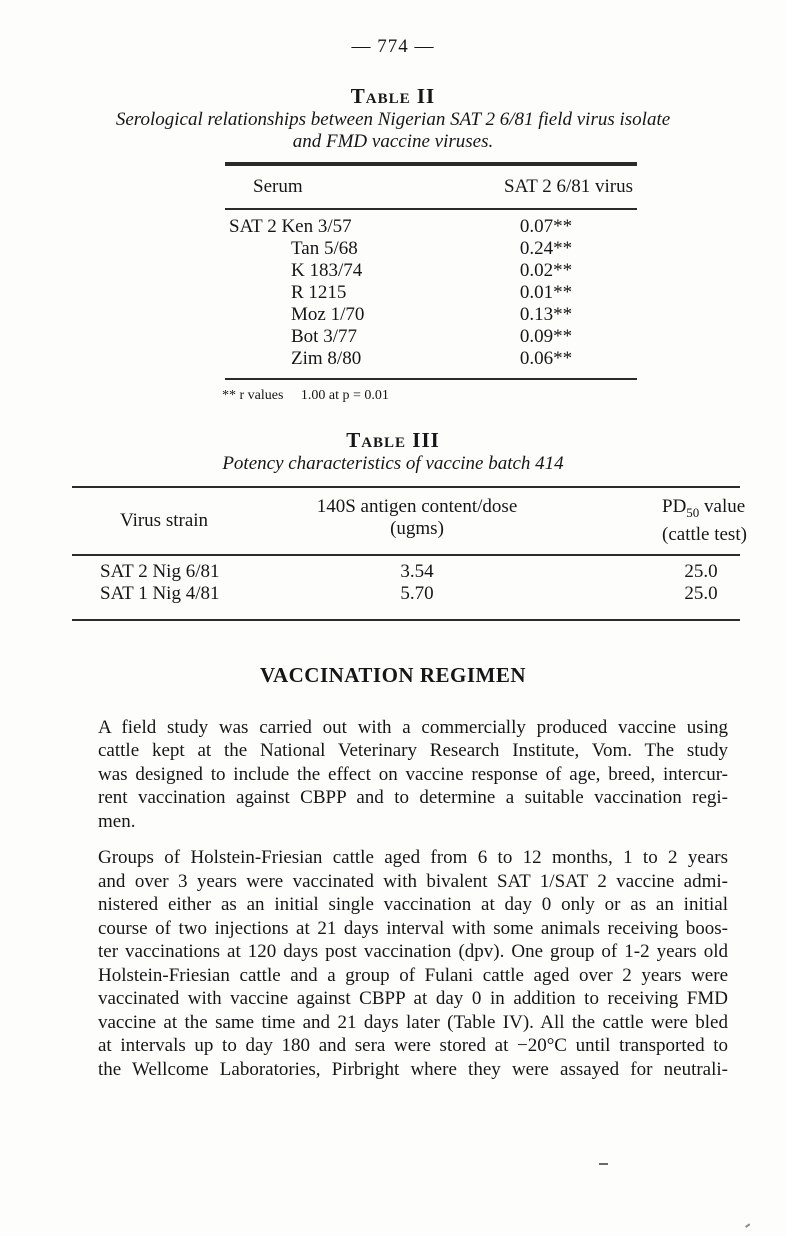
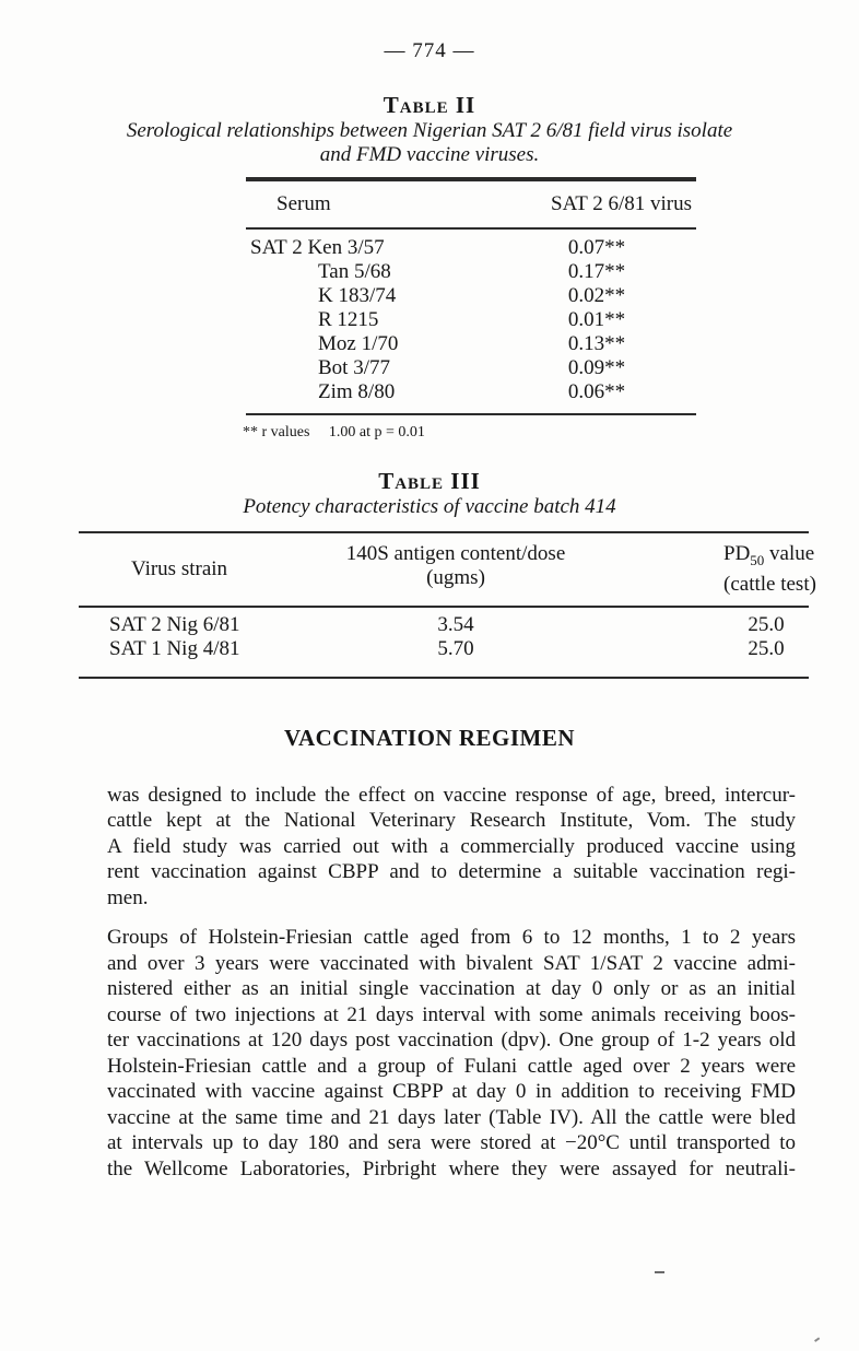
  — 774 —
  Table II
  Serological relationships between Nigerian SAT 2 6/81 field virus isolate
  and FMD vaccine viruses.
  Serum
  SAT 2 6/81 virus
  SAT 2 Ken 3/57
  0.07**
  Tan 5/68
- 0.24**
+ 0.17**
  K 183/74
  0.02**
  R 1215
  0.01**
  Moz 1/70
  0.13**
  Bot 3/77
  0.09**
  Zim 8/80
  0.06**
  ** r values 1.00 at p = 0.01
  Table III
  Potency characteristics of vaccine batch 414
  Virus strain
  140S antigen content/dose
  (ugms)
  PD50 value
  (cattle test)
  SAT 2 Nig 6/81
  3.54
  25.0
  SAT 1 Nig 4/81
  5.70
  25.0
  VACCINATION REGIMEN
- A field study was carried out with a commercially produced vaccine using
+ was designed to include the effect on vaccine response of age, breed, intercur-
  cattle kept at the National Veterinary Research Institute, Vom. The study
- was designed to include the effect on vaccine response of age, breed, intercur-
+ A field study was carried out with a commercially produced vaccine using
  rent vaccination against CBPP and to determine a suitable vaccination regi-
  men.
  Groups of Holstein-Friesian cattle aged from 6 to 12 months, 1 to 2 years
  and over 3 years were vaccinated with bivalent SAT 1/SAT 2 vaccine admi-
  nistered either as an initial single vaccination at day 0 only or as an initial
  course of two injections at 21 days interval with some animals receiving boos-
  ter vaccinations at 120 days post vaccination (dpv). One group of 1-2 years old
  Holstein-Friesian cattle and a group of Fulani cattle aged over 2 years were
  vaccinated with vaccine against CBPP at day 0 in addition to receiving FMD
  vaccine at the same time and 21 days later (Table IV). All the cattle were bled
  at intervals up to day 180 and sera were stored at −20°C until transported to
  the Wellcome Laboratories, Pirbright where they were assayed for neutrali-
